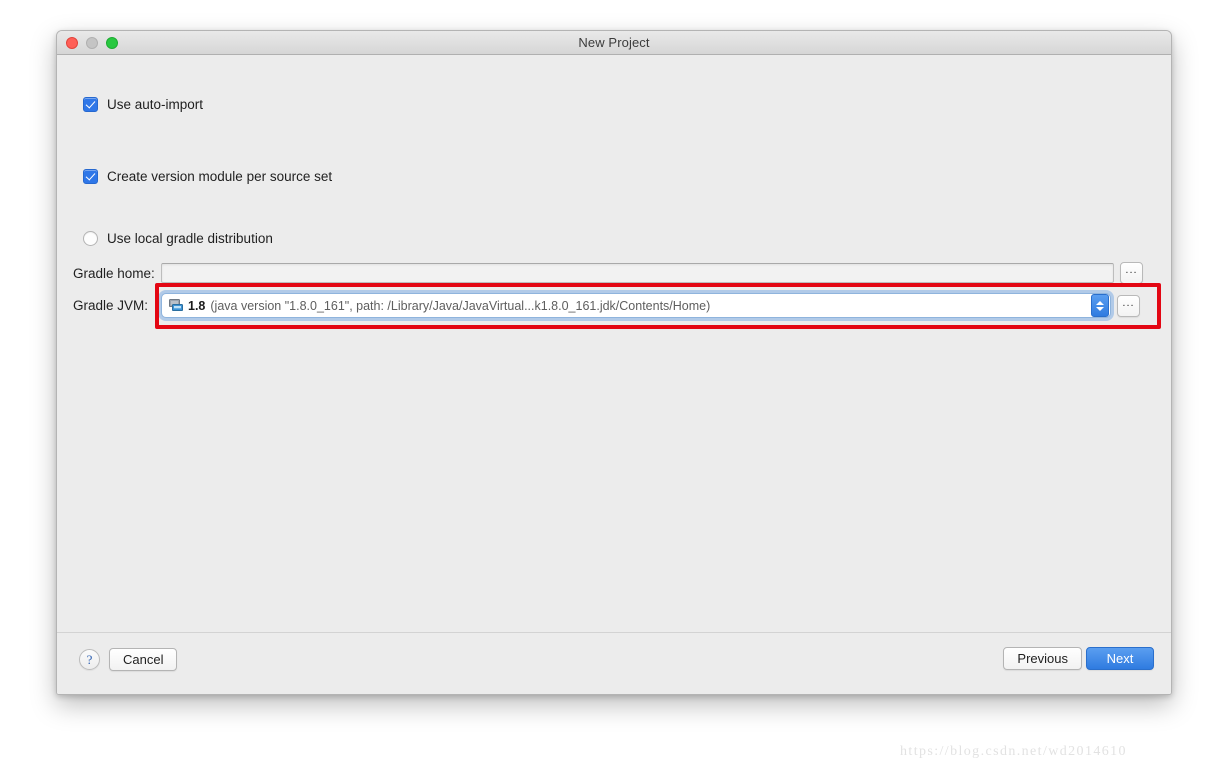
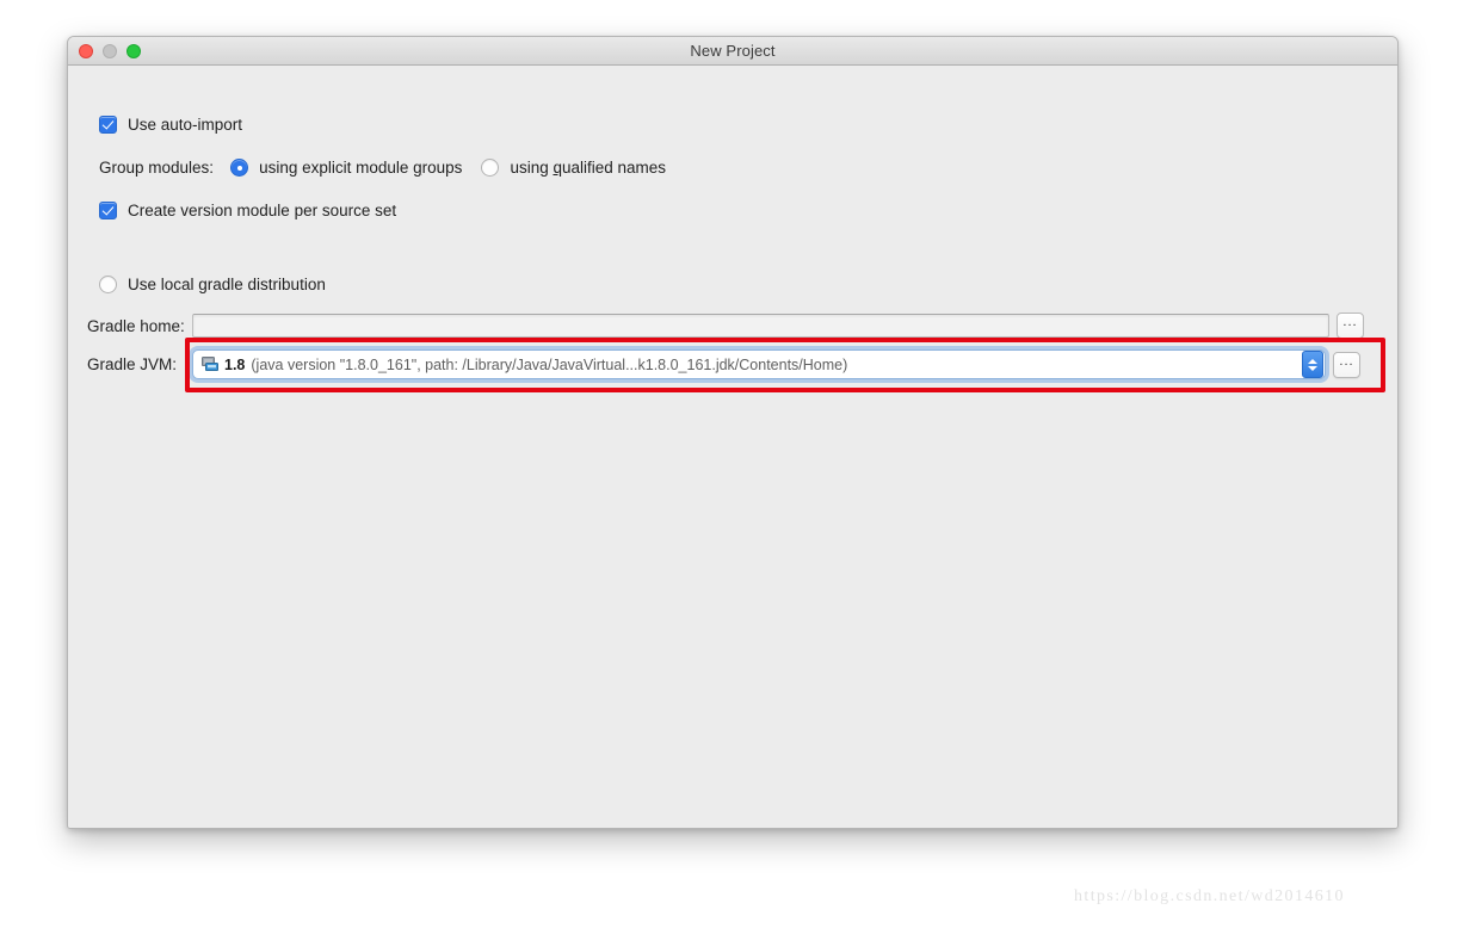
  New Project
  Use auto-import
+ Group modules:
+ using explicit module groups
+ using qualified names
  Create version module per source set
  Use local gradle distribution
  Gradle home:
  ...
  Gradle JVM:
  1.8
  (java version "1.8.0_161", path: /Library/Java/JavaVirtual...k1.8.0_161.jdk/Contents/Home)
  ...
- ?
- Cancel
- Previous
- Next
  https://blog.csdn.net/wd2014610
